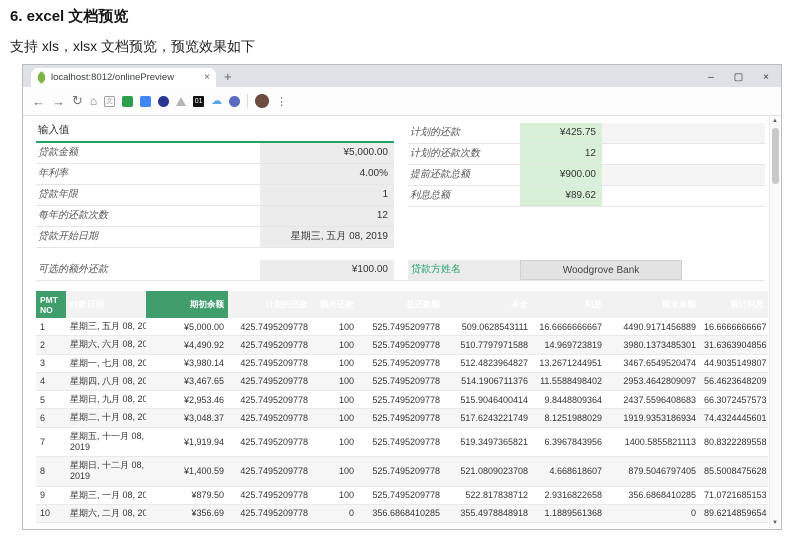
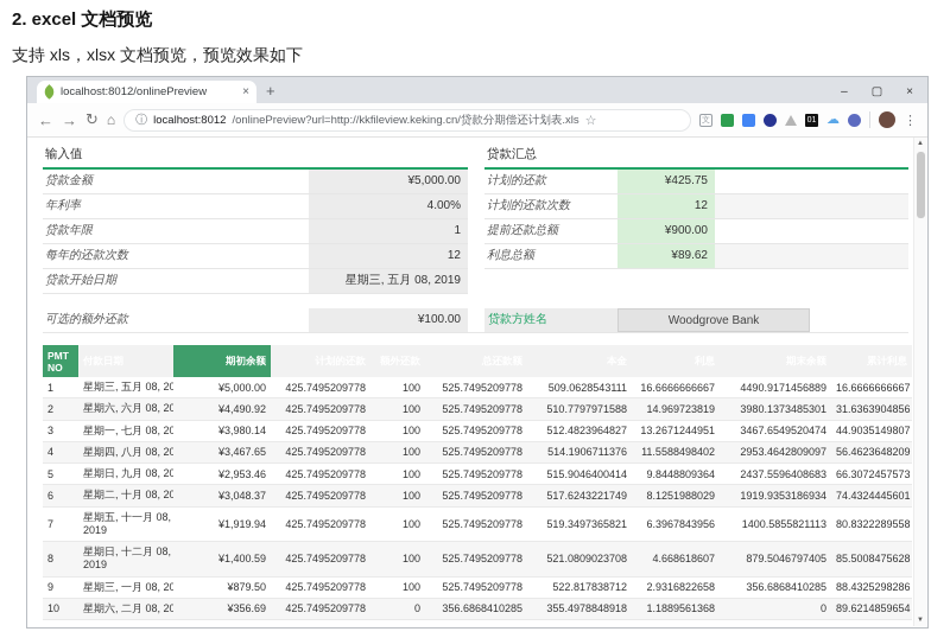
- 6. excel 文档预览
+ 2. excel 文档预览
  支持 xls，xlsx 文档预览，预览效果如下
  localhost:8012/onlinePreview
  ×
  +
  –
  ▢
  ×
  ←
  →
  ↻
  ⌂
+ ⓘ
+ localhost:8012
+ /onlinePreview?url=http://kkfileview.keking.cn/贷款分期偿还计划表.xls
+ ☆
  ☁
  ⋮
  输入值
  贷款金额
  ¥5,000.00
  年利率
  4.00%
  贷款年限
  1
  每年的还款次数
  12
  贷款开始日期
  星期三, 五月 08, 2019
+ 贷款汇总
  计划的还款
  ¥425.75
  计划的还款次数
  12
  提前还款总额
  ¥900.00
  利息总额
  ¥89.62
  可选的额外还款
  ¥100.00
  贷款方姓名
  Woodgrove Bank
  1	星期三, 五月 08, 20	¥5,000.00	425.7495209778	100	525.7495209778	509.0628543111	16.6666666667	4490.9171456889	16.6666666667
  2	星期六, 六月 08, 20	¥4,490.92	425.7495209778	100	525.7495209778	510.7797971588	14.969723819	3980.1373485301	31.6363904856
  3	星期一, 七月 08, 20	¥3,980.14	425.7495209778	100	525.7495209778	512.4823964827	13.2671244951	3467.6549520474	44.9035149807
  4	星期四, 八月 08, 20	¥3,467.65	425.7495209778	100	525.7495209778	514.1906711376	11.5588498402	2953.4642809097	56.4623648209
  5	星期日, 九月 08, 20	¥2,953.46	425.7495209778	100	525.7495209778	515.9046400414	9.8448809364	2437.5596408683	66.3072457573
  6	星期二, 十月 08, 20	¥3,048.37	425.7495209778	100	525.7495209778	517.6243221749	8.1251988029	1919.9353186934	74.4324445601
  7	星期五, 十一月 08, 2019	¥1,919.94	425.7495209778	100	525.7495209778	519.3497365821	6.3967843956	1400.5855821113	80.8322289558
  8	星期日, 十二月 08, 2019	¥1,400.59	425.7495209778	100	525.7495209778	521.0809023708	4.668618607	879.5046797405	85.5008475628
- 9	星期三, 一月 08, 20	¥879.50	425.7495209778	100	525.7495209778	522.817838712	2.9316822658	356.6868410285	71.0721685153
+ 9	星期三, 一月 08, 20	¥879.50	425.7495209778	100	525.7495209778	522.817838712	2.9316822658	356.6868410285	88.4325298286
  10	星期六, 二月 08, 20	¥356.69	425.7495209778	0	356.6868410285	355.4978848918	1.1889561368	0	89.6214859654
